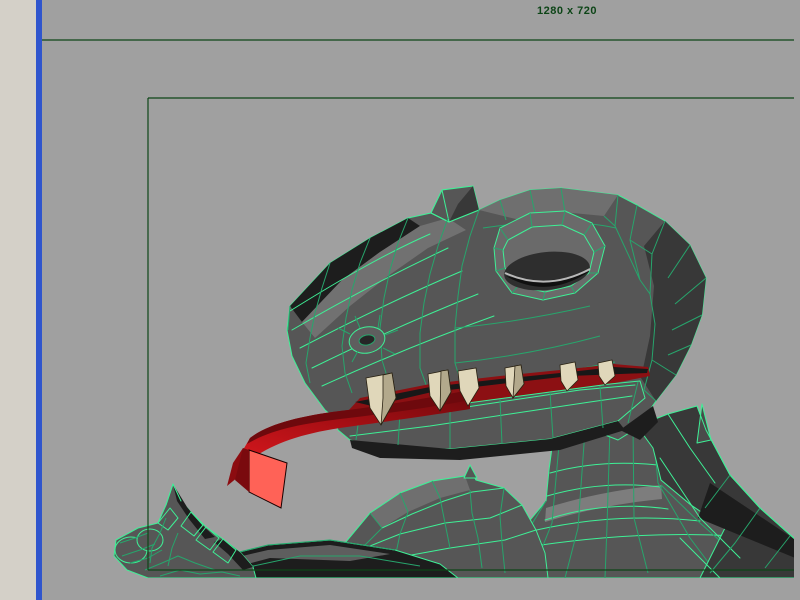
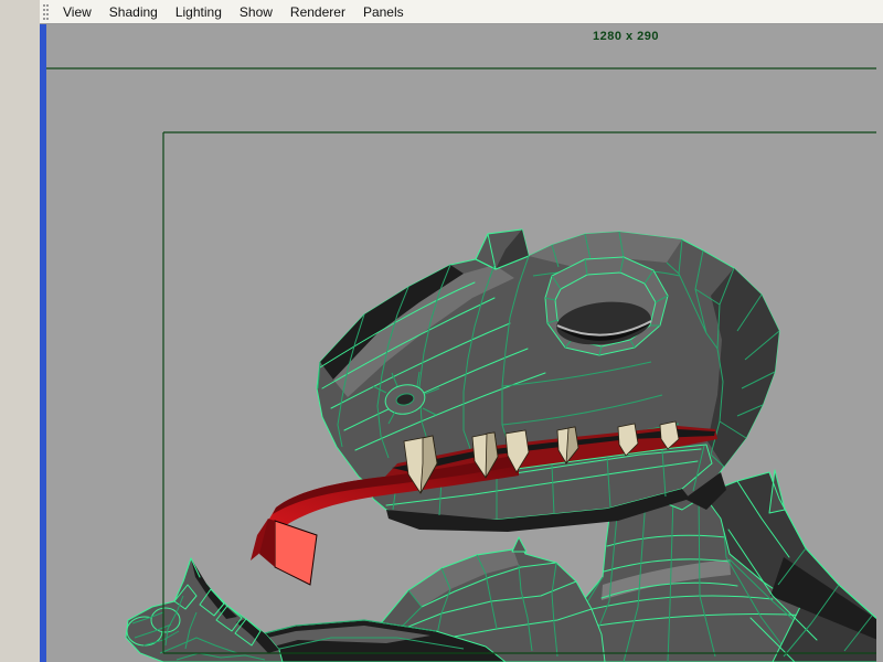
+ View
+ Shading
+ Lighting
+ Show
+ Renderer
+ Panels
- 1280 x 720
+ 1280 x 290
